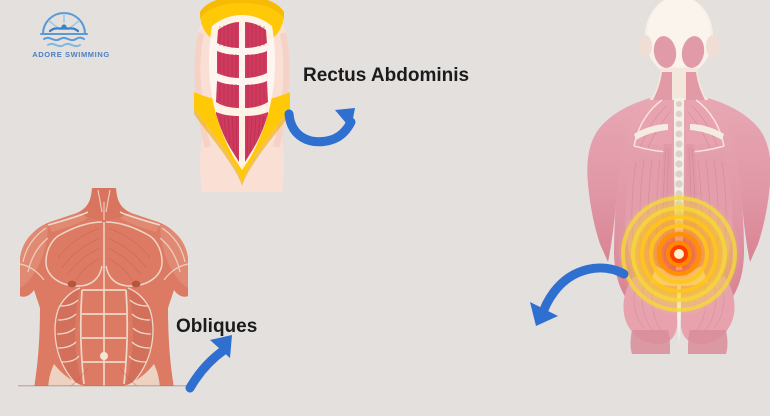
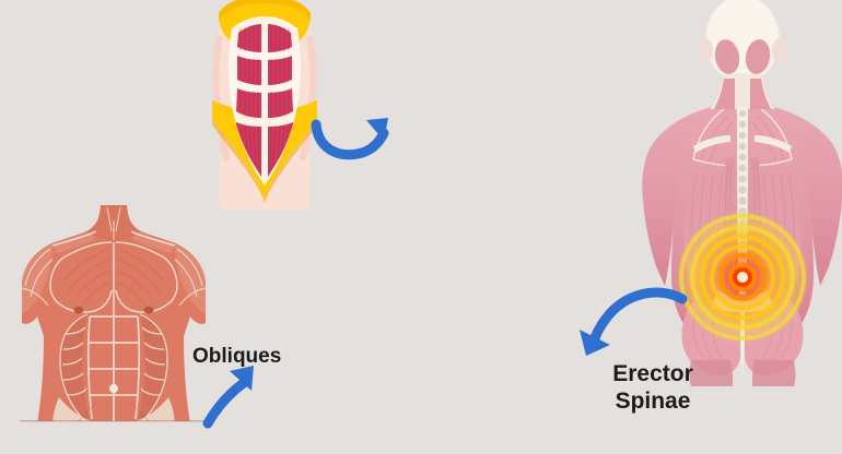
- ADORE SWIMMING
- Rectus Abdominis
  Obliques
+ Erector
+ Spinae
